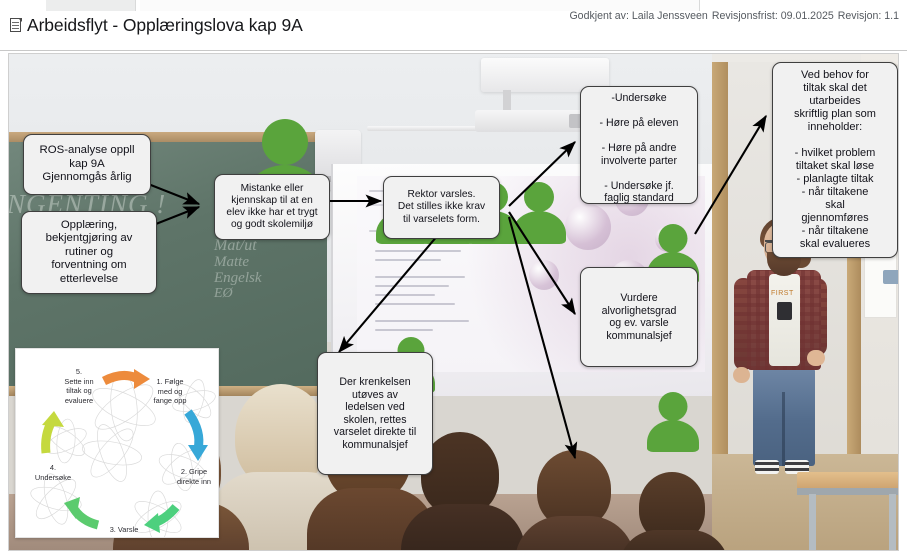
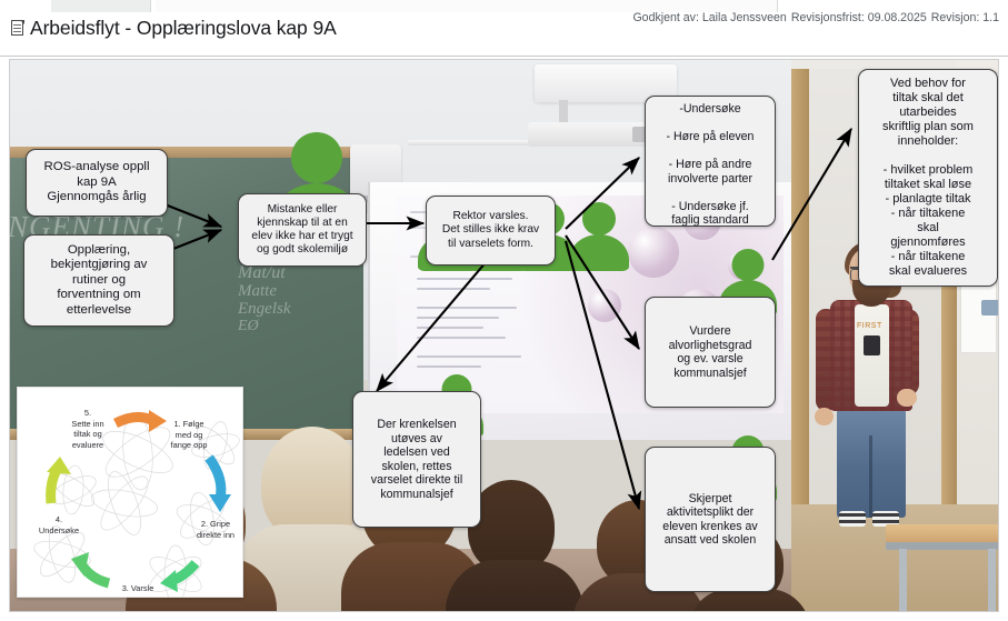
  Arbeidsflyt - Opplæringslova kap 9A
  Godkjent av: Laila Jenssveen
- Revisjonsfrist: 09.01.2025
+ Revisjonsfrist: 09.08.2025
  Revisjon: 1.1
  NGENTING !
  Mat/ut
  Matte
  Engelsk
  EØ
  ROS-analyse oppll
  kap 9A
  Gjennomgås årlig
  Opplæring,
  bekjentgjøring av
  rutiner og
  forventning om
  etterlevelse
  Mistanke eller
  kjennskap til at en
  elev ikke har et trygt
  og godt skolemiljø
  Rektor varsles.
  Det stilles ikke krav
  til varselets form.
  -Undersøke
  - Høre på eleven
  - Høre på andre
  involverte parter
  - Undersøke jf.
  faglig standard
  Ved behov for
  tiltak skal det
  utarbeides
  skriftlig plan som
  inneholder:
  - hvilket problem
  tiltaket skal løse
  - planlagte tiltak
  - når tiltakene
  skal
  gjennomføres
  - når tiltakene
  skal evalueres
  Vurdere
  alvorlighetsgrad
  og ev. varsle
  kommunalsjef
+ Skjerpet
+ aktivitetsplikt der
+ eleven krenkes av
+ ansatt ved skolen
  Der krenkelsen
  utøves av
  ledelsen ved
  skolen, rettes
  varselet direkte til
  kommunalsjef
  1. Følge
  med og
  fange opp
  2. Gripe
  direkte inn
  3. Varsle
  4.
  Undersøke
  5.
  Sette inn
  tiltak og
  evaluere
